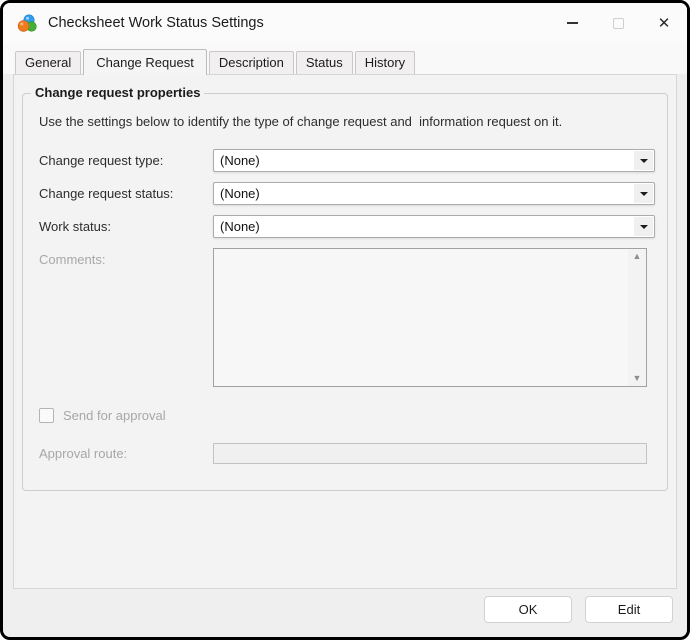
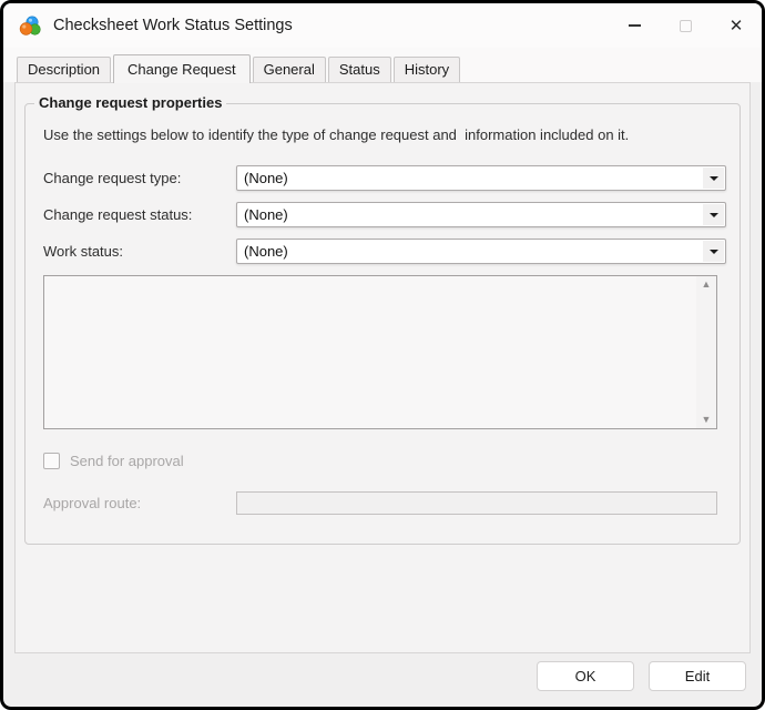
  Checksheet Work Status Settings
  ✕
- General
+ Description
  Change Request
- Description
+ General
  Status
  History
  Change request properties
- Use the settings below to identify the type of change request and information request on it.
+ Use the settings below to identify the type of change request and information included on it.
  Change request type:
  (None)
  Change request status:
  (None)
  Work status:
  (None)
- Comments:
  ▲
  ▼
  Send for approval
  Approval route:
  OK
  Edit
